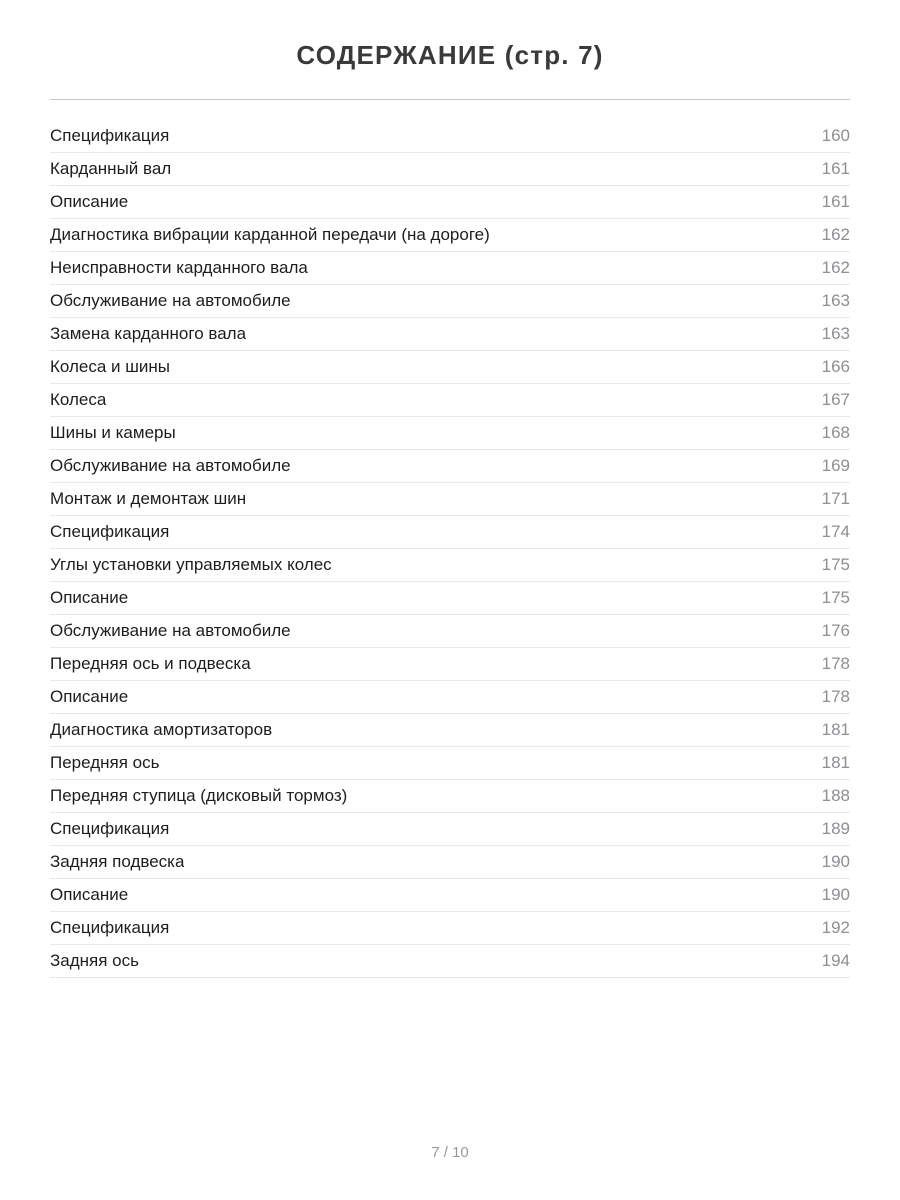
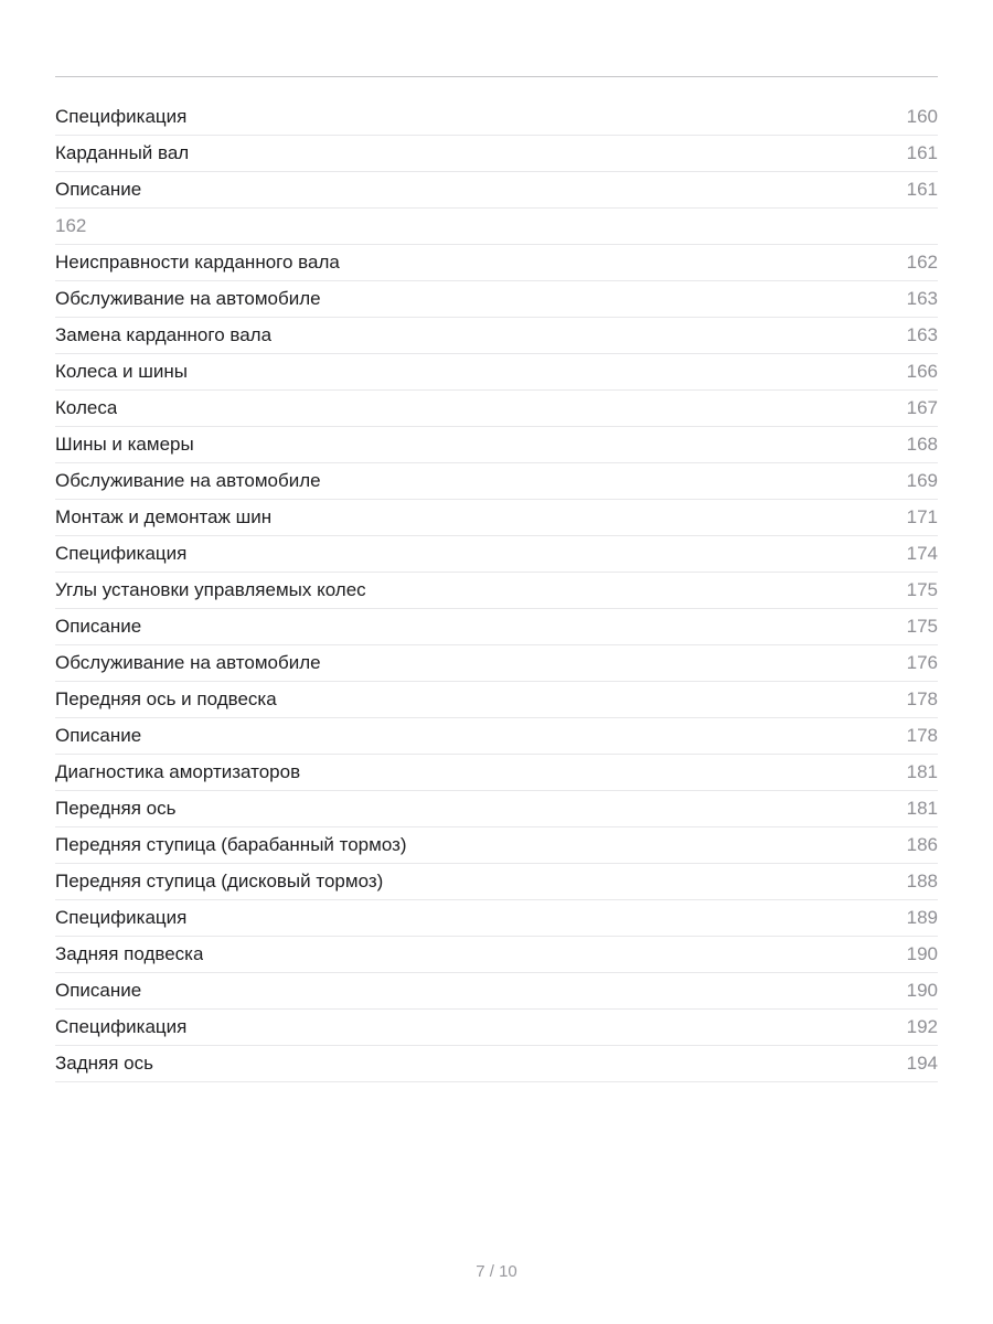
- СОДЕРЖАНИЕ (стр. 7)
  Спецификация
  160
  Карданный вал
  161
  Описание
  161
- Диагностика вибрации карданной передачи (на дороге)
  162
  Неисправности карданного вала
  162
  Обслуживание на автомобиле
  163
  Замена карданного вала
  163
  Колеса и шины
  166
  Колеса
  167
  Шины и камеры
  168
  Обслуживание на автомобиле
  169
  Монтаж и демонтаж шин
  171
  Спецификация
  174
  Углы установки управляемых колес
  175
  Описание
  175
  Обслуживание на автомобиле
  176
  Передняя ось и подвеска
  178
  Описание
  178
  Диагностика амортизаторов
  181
  Передняя ось
  181
+ Передняя ступица (барабанный тормоз)
+ 186
  Передняя ступица (дисковый тормоз)
  188
  Спецификация
  189
  Задняя подвеска
  190
  Описание
  190
  Спецификация
  192
  Задняя ось
  194
  7 / 10
